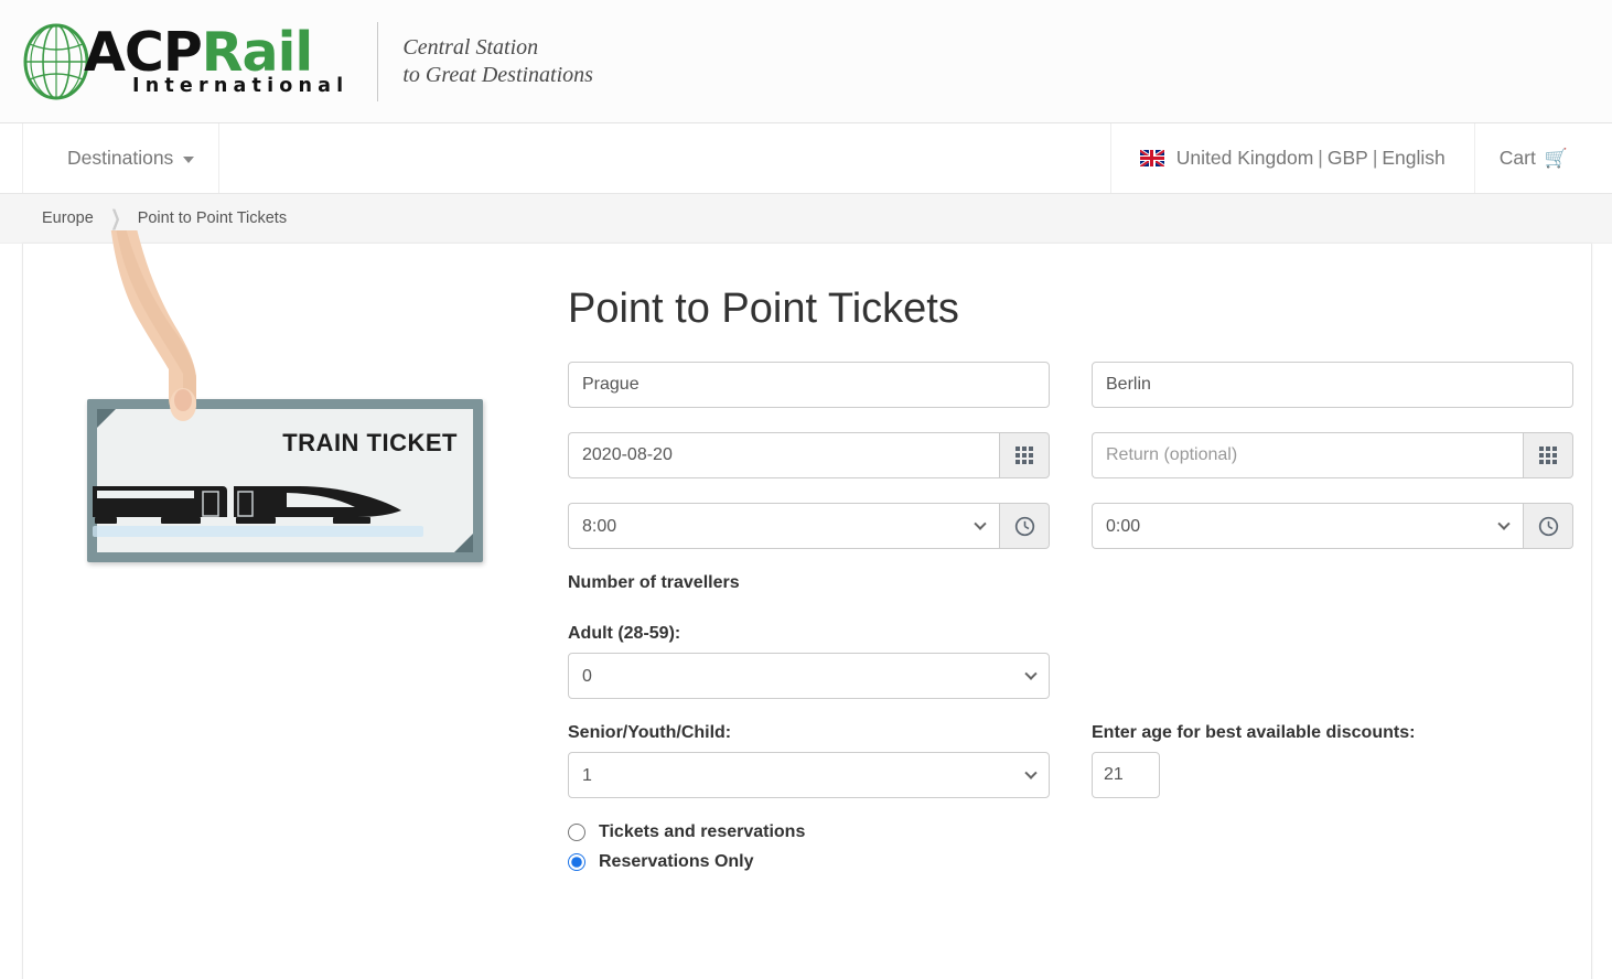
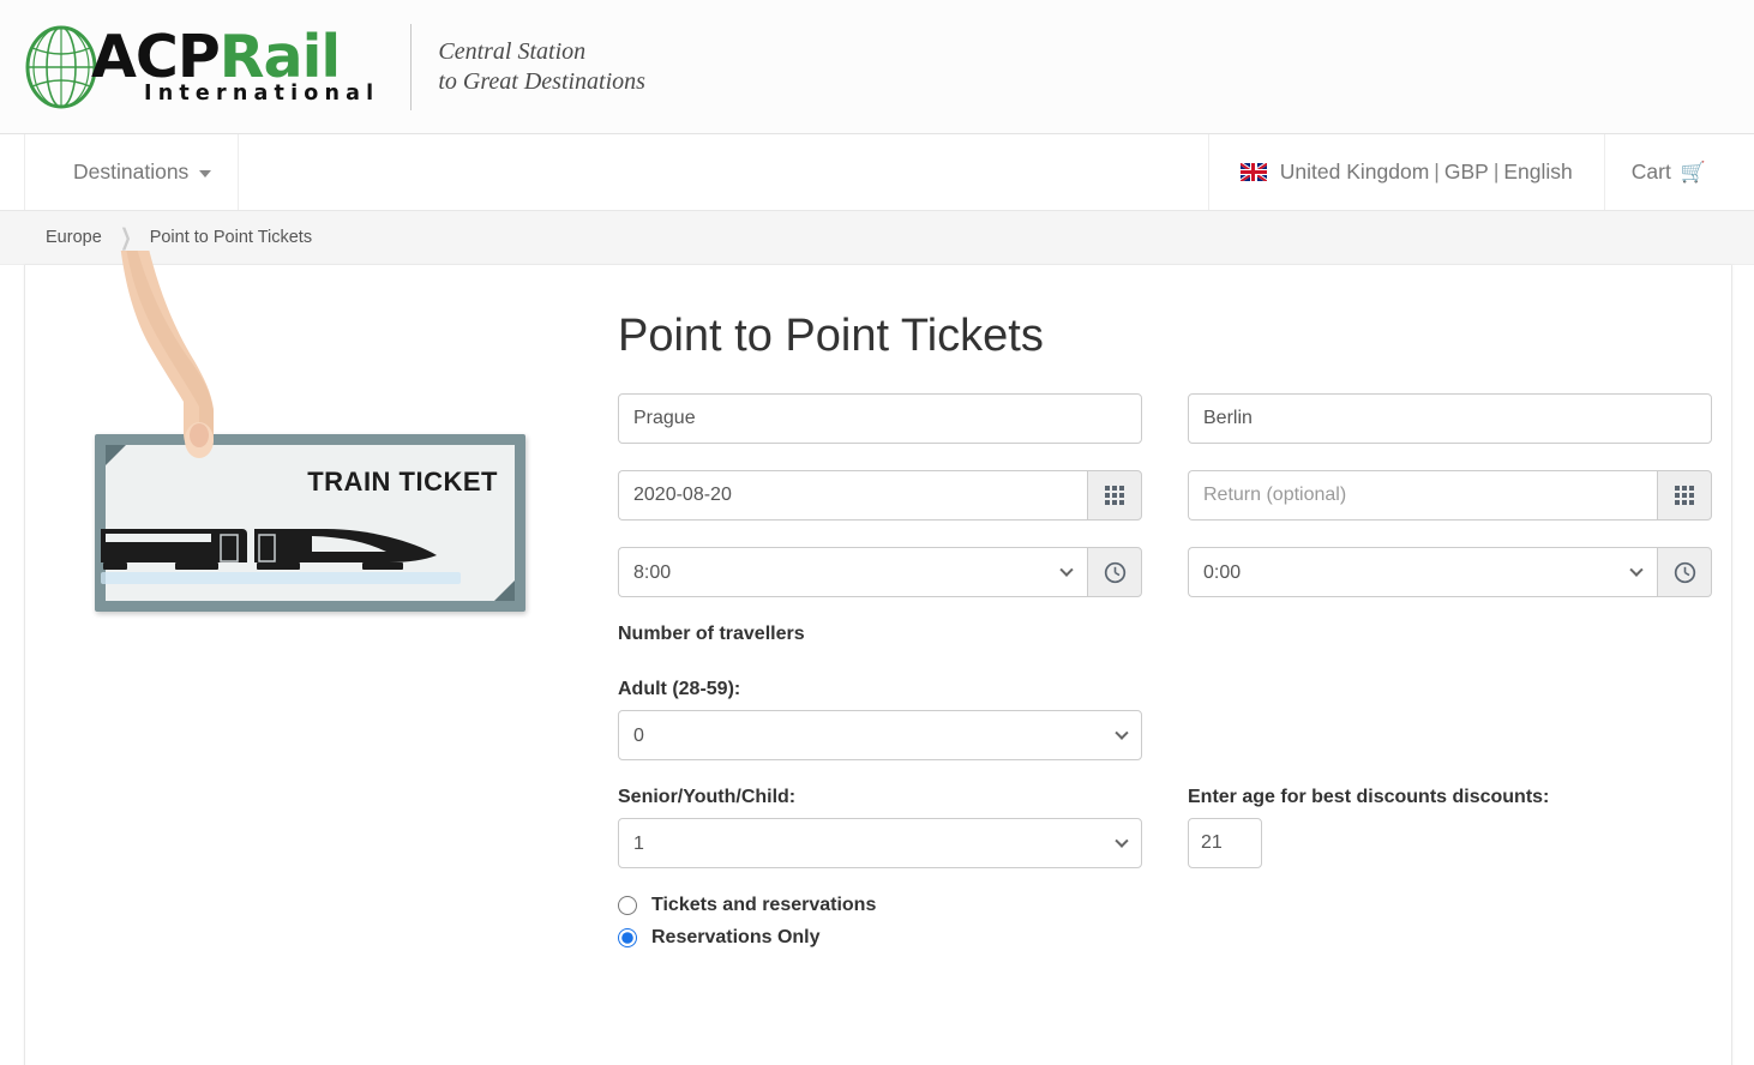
  ACPRail
  International
  Central Station
  to Great Destinations
  Destinations
  United Kingdom
  |
  GBP
  |
  English
  Cart
  🛒
  Europe
  ❯
  Point to Point Tickets
  TRAIN TICKET
  Point to Point Tickets
  Prague
  Berlin
  2020-08-20
  Return (optional)
  8:00
  0:00
  Number of travellers
  Adult (28-59):
  0
  Senior/Youth/Child:
  1
- Enter age for best available discounts:
+ Enter age for best discounts discounts:
  21
  Tickets and reservations
  Reservations Only
